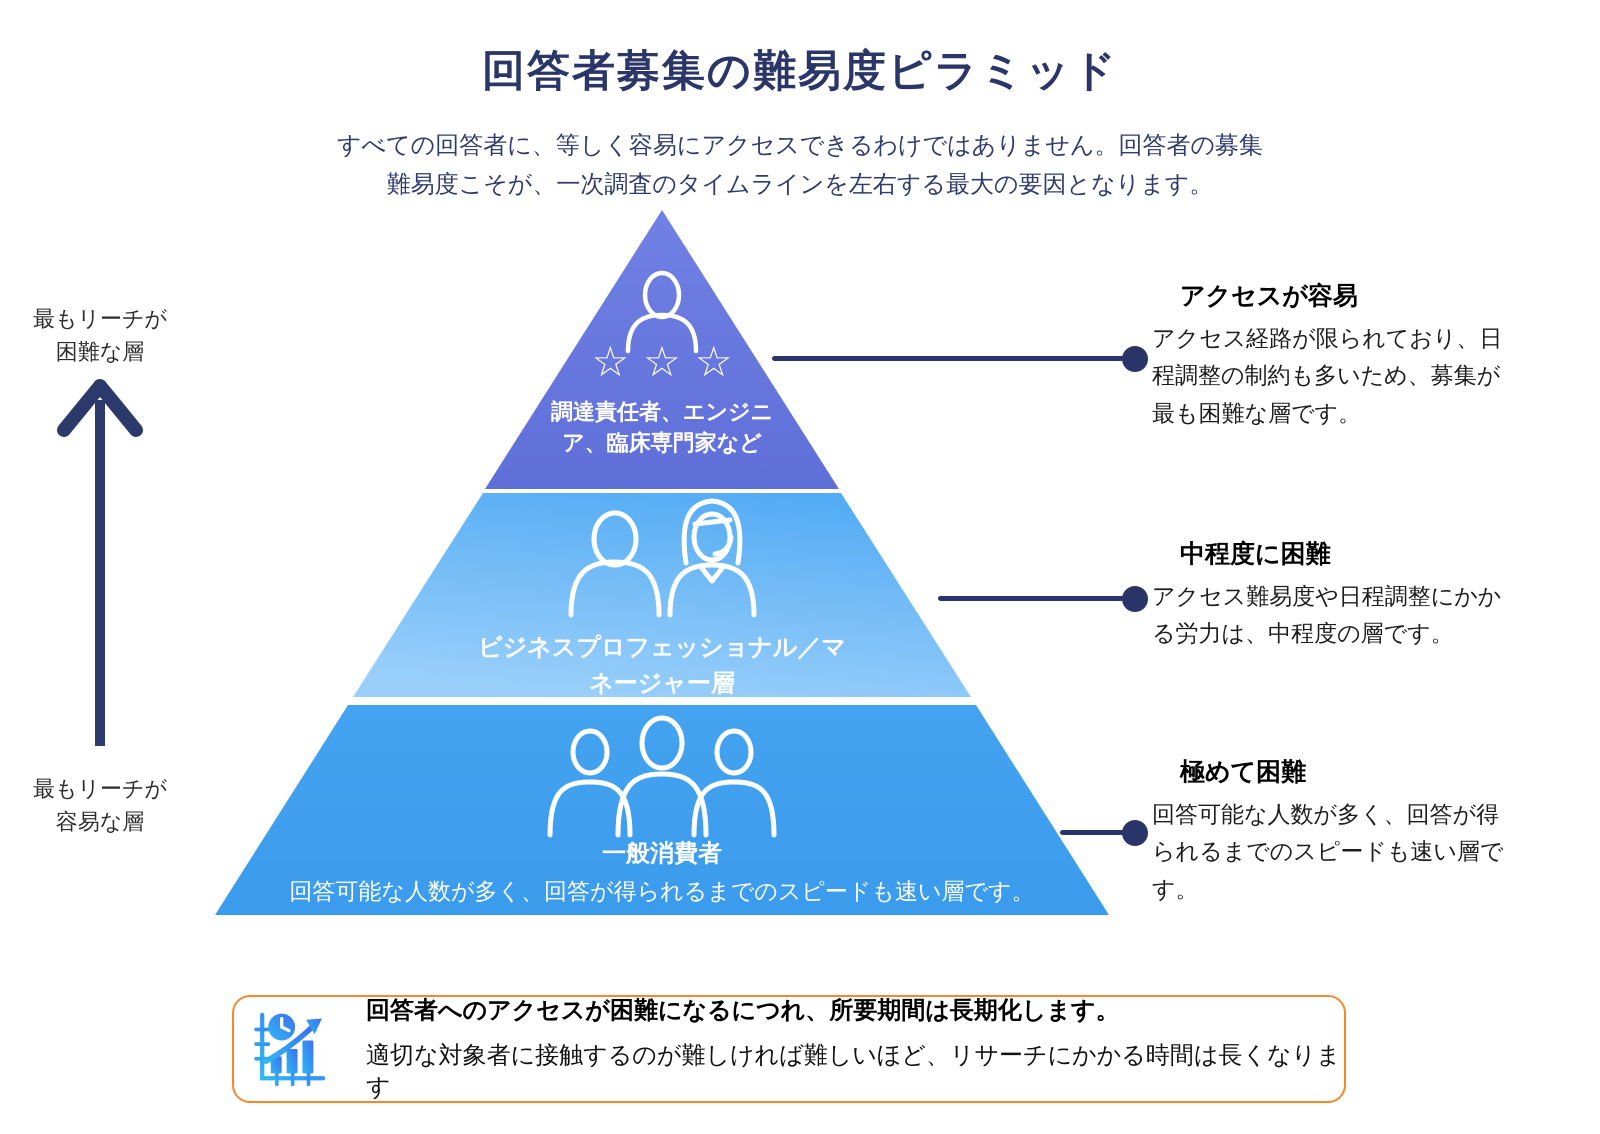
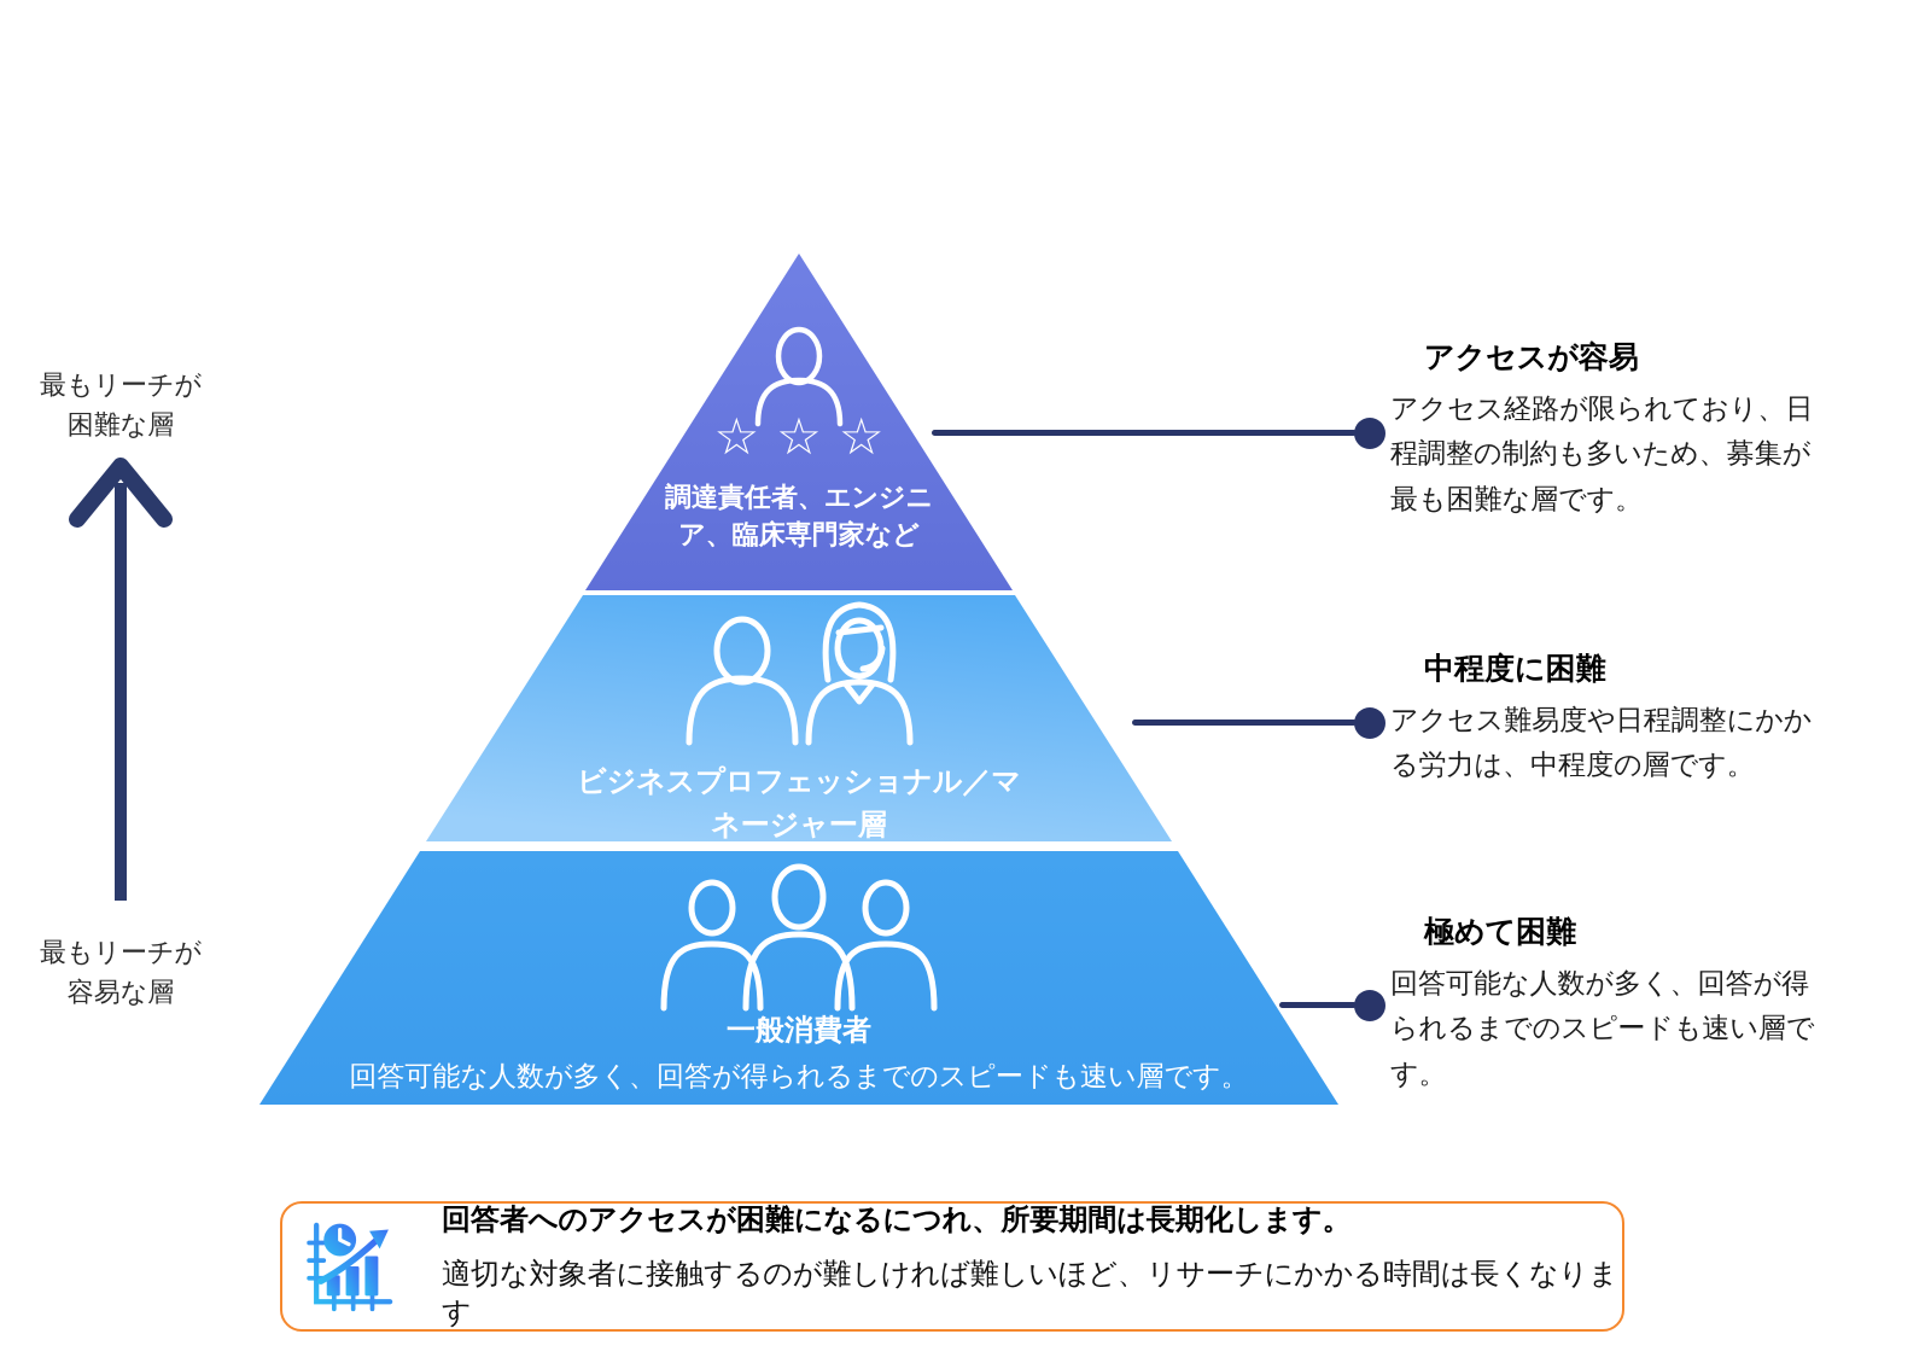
- 回答者募集の難易度ピラミッド
- すべての回答者に、等しく容易にアクセスできるわけではありません。回答者の募集
- 難易度こそが、一次調査のタイムラインを左右する最大の要因となります。
  最もリーチが
  困難な層
  最もリーチが
  容易な層
  ☆☆☆
  調達責任者、エンジニ
  ア、臨床専門家など
  ビジネスプロフェッショナル／マ
  ネージャー層
  一般消費者
  回答可能な人数が多く、回答が得られるまでのスピードも速い層です。
  アクセスが容易
  アクセス経路が限られており、日
  程調整の制約も多いため、募集が
  最も困難な層です。
  中程度に困難
  アクセス難易度や日程調整にかか
  る労力は、中程度の層です。
  極めて困難
  回答可能な人数が多く、回答が得
  られるまでのスピードも速い層で
  す。
  回答者へのアクセスが困難になるにつれ、所要期間は長期化します。
  適切な対象者に接触するのが難しければ難しいほど、リサーチにかかる時間は長くなります
